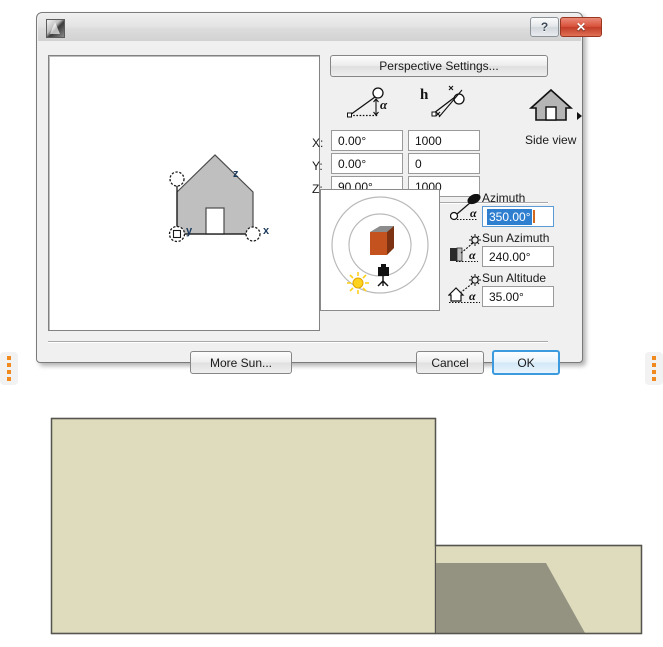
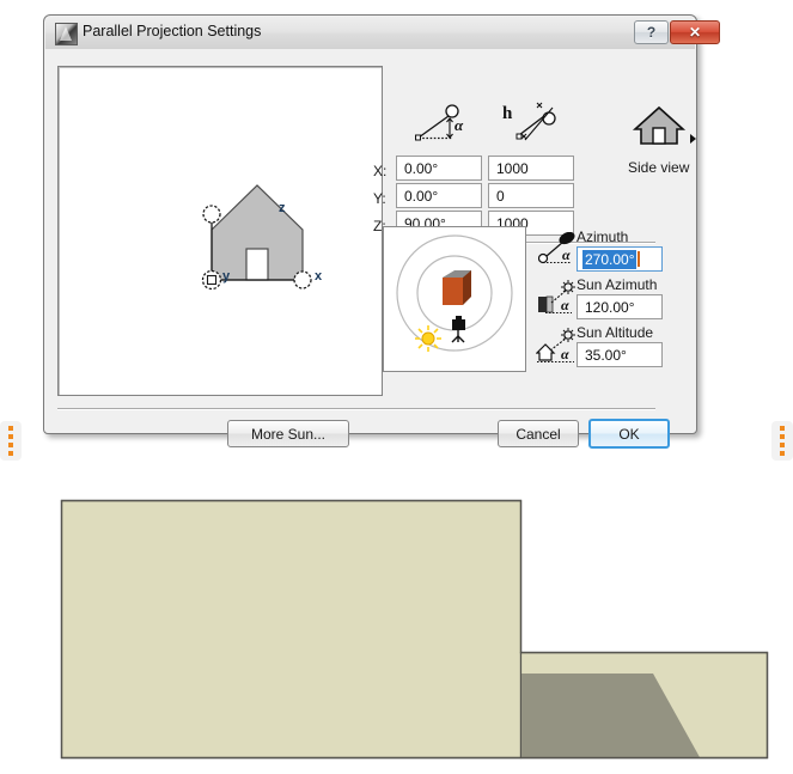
+ Parallel Projection Settings
  ?
  ✕
  z
  y
  x
- Perspective Settings...
  α
  h
  Side view
  X:
  0.00°
  1000
  Y:
  0.00°
  0
  90.00°
  1000
  α
  Azimuth
- 350.00°
+ 270.00°
  α
  Sun Azimuth
- 240.00°
+ 120.00°
  α
  Sun Altitude
  35.00°
  More Sun...
  Cancel
  OK
